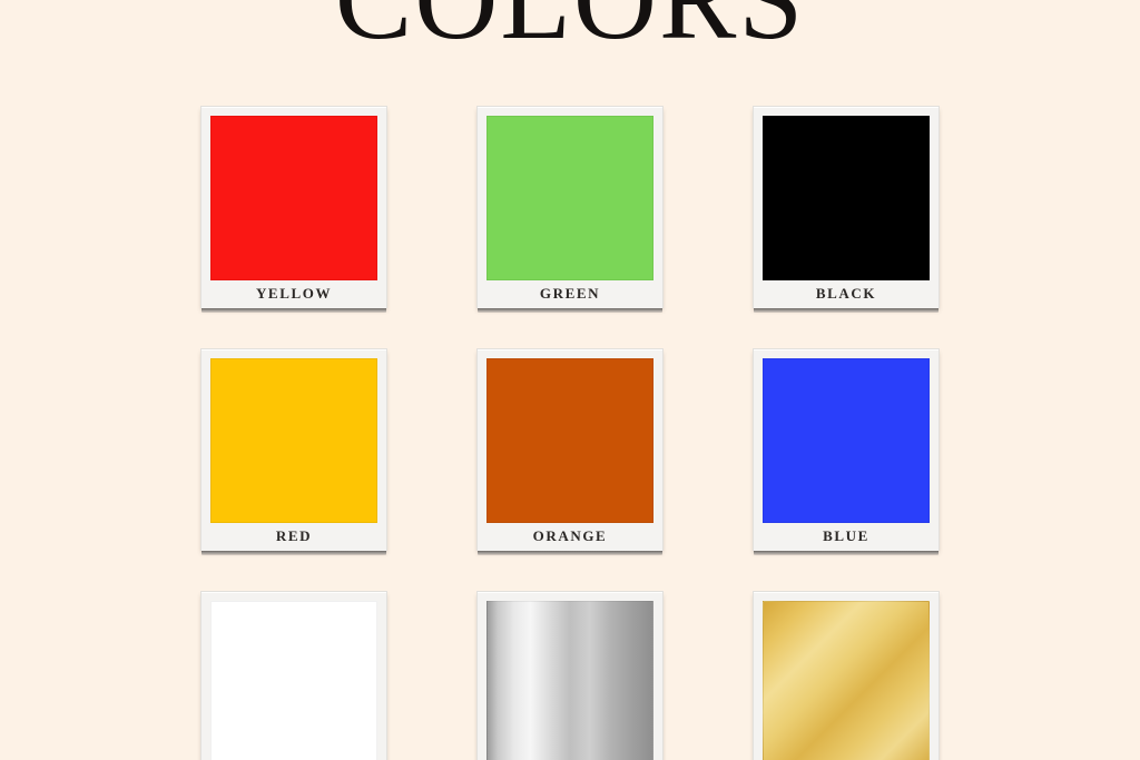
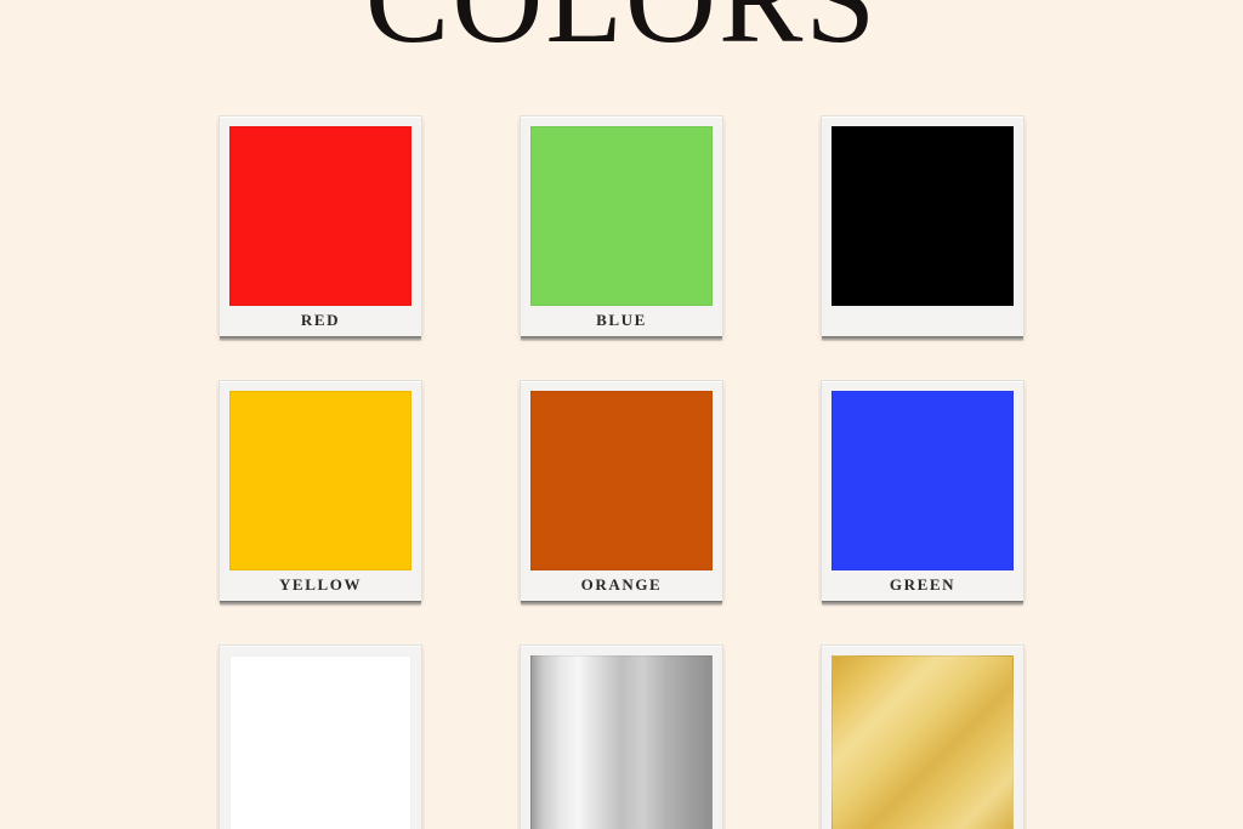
- YELLOW
+ RED
- GREEN
+ BLUE
- BLACK
- RED
+ YELLOW
  ORANGE
- BLUE
+ GREEN
